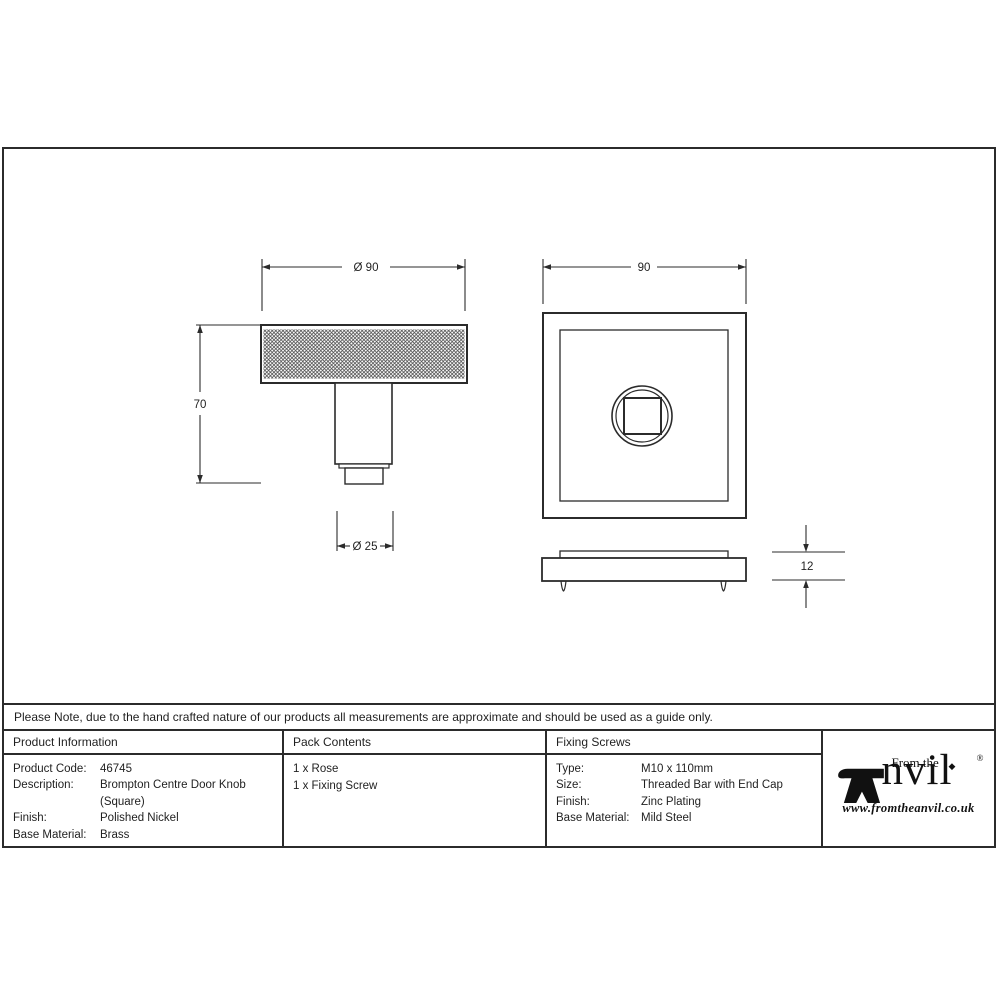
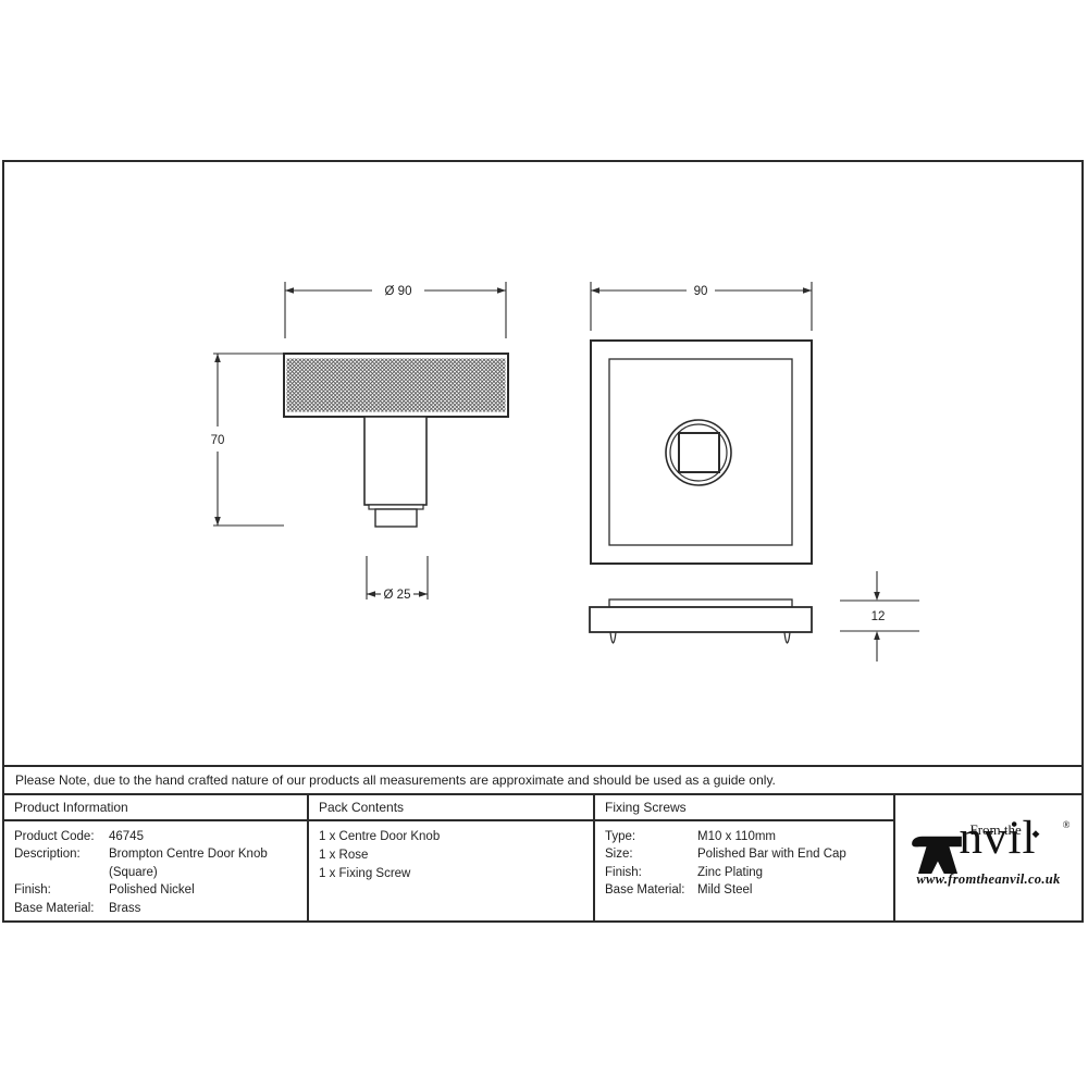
  Ø 90
  70
  Ø 25
  90
  12
  Please Note, due to the hand crafted nature of our products all measurements are approximate and should be used as a guide only.
  Product Information
  Pack Contents
  Fixing Screws
  Product Code:
  46745
  Description:
  Brompton Centre Door Knob
  (Square)
  Finish:
  Polished Nickel
  Base Material:
  Brass
+ 1 x Centre Door Knob
  1 x Rose
  1 x Fixing Screw
  Type:
  M10 x 110mm
  Size:
- Threaded Bar with End Cap
+ Polished Bar with End Cap
  Finish:
  Zinc Plating
  Base Material:
  Mild Steel
  From the
  ◆
  nvil
  ®
  www.fromtheanvil.co.uk
